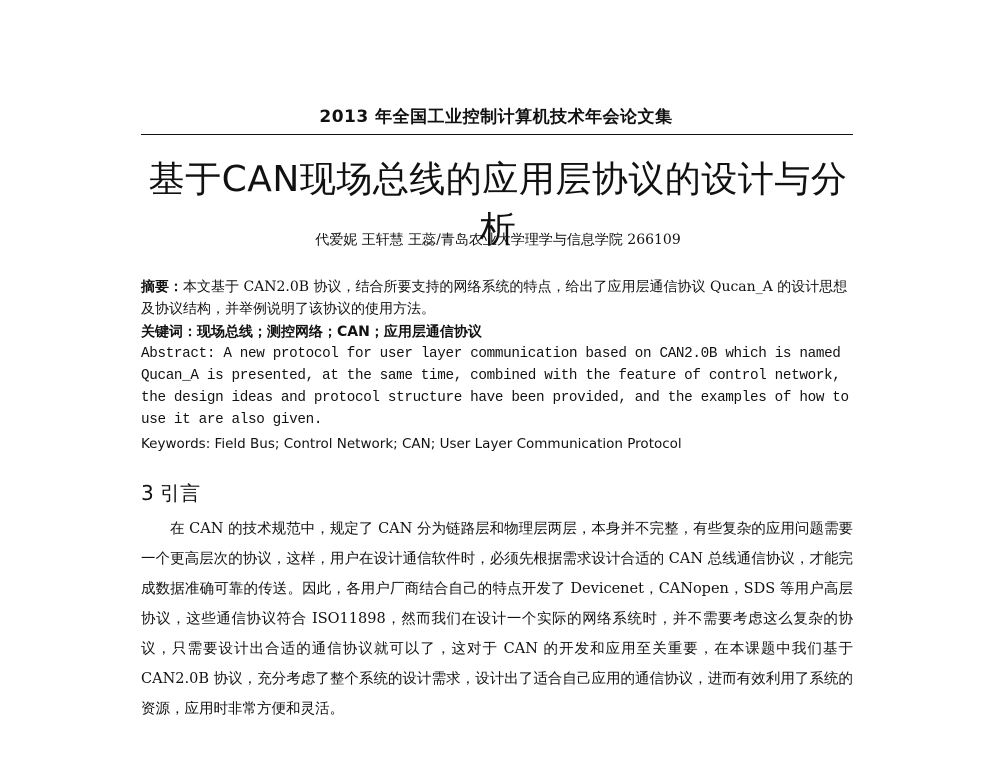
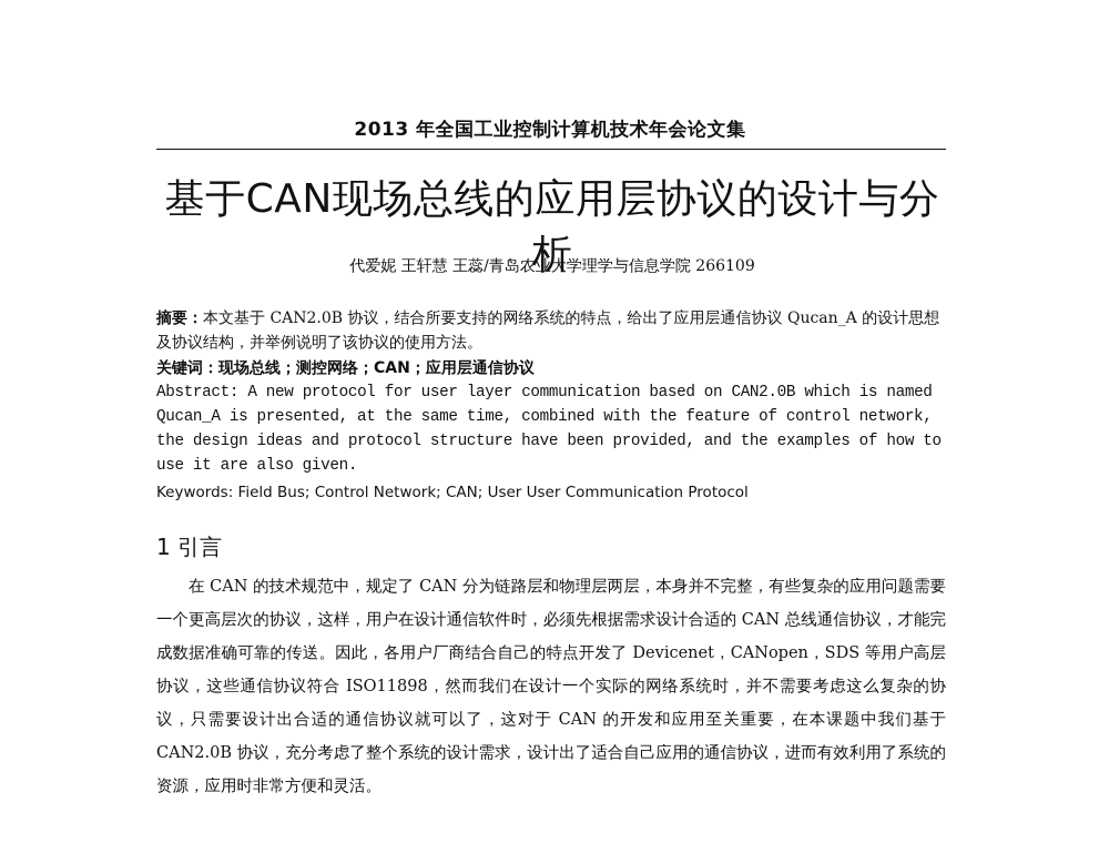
  2013 年全国工业控制计算机技术年会论文集
  基于CAN现场总线的应用层协议的设计与分析
  代爱妮 王轩慧 王蕊/青岛农业大学理学与信息学院 266109
  摘要：本文基于 CAN2.0B 协议，结合所要支持的网络系统的特点，给出了应用层通信协议 Qucan_A 的设计思想及协议结构，并举例说明了该协议的使用方法。
  关键词：现场总线；测控网络；CAN；应用层通信协议
  Abstract: A new protocol for user layer communication based on CAN2.0B which is named Qucan_A is presented, at the same time, combined with the feature of control network, the design ideas and protocol structure have been provided, and the examples of how to use it are also given.
- Keywords: Field Bus; Control Network; CAN; User Layer Communication Protocol
+ Keywords: Field Bus; Control Network; CAN; User User Communication Protocol
- 3 引言
+ 1 引言
  在 CAN 的技术规范中，规定了 CAN 分为链路层和物理层两层，本身并不完整，有些复杂的应用问题需要一个更高层次的协议，这样，用户在设计通信软件时，必须先根据需求设计合适的 CAN 总线通信协议，才能完成数据准确可靠的传送。因此，各用户厂商结合自己的特点开发了 Devicenet，CANopen，SDS 等用户高层协议，这些通信协议符合 ISO11898，然而我们在设计一个实际的网络系统时，并不需要考虑这么复杂的协议，只需要设计出合适的通信协议就可以了，这对于 CAN 的开发和应用至关重要，在本课题中我们基于 CAN2.0B 协议，充分考虑了整个系统的设计需求，设计出了适合自己应用的通信协议，进而有效利用了系统的资源，应用时非常方便和灵活。
